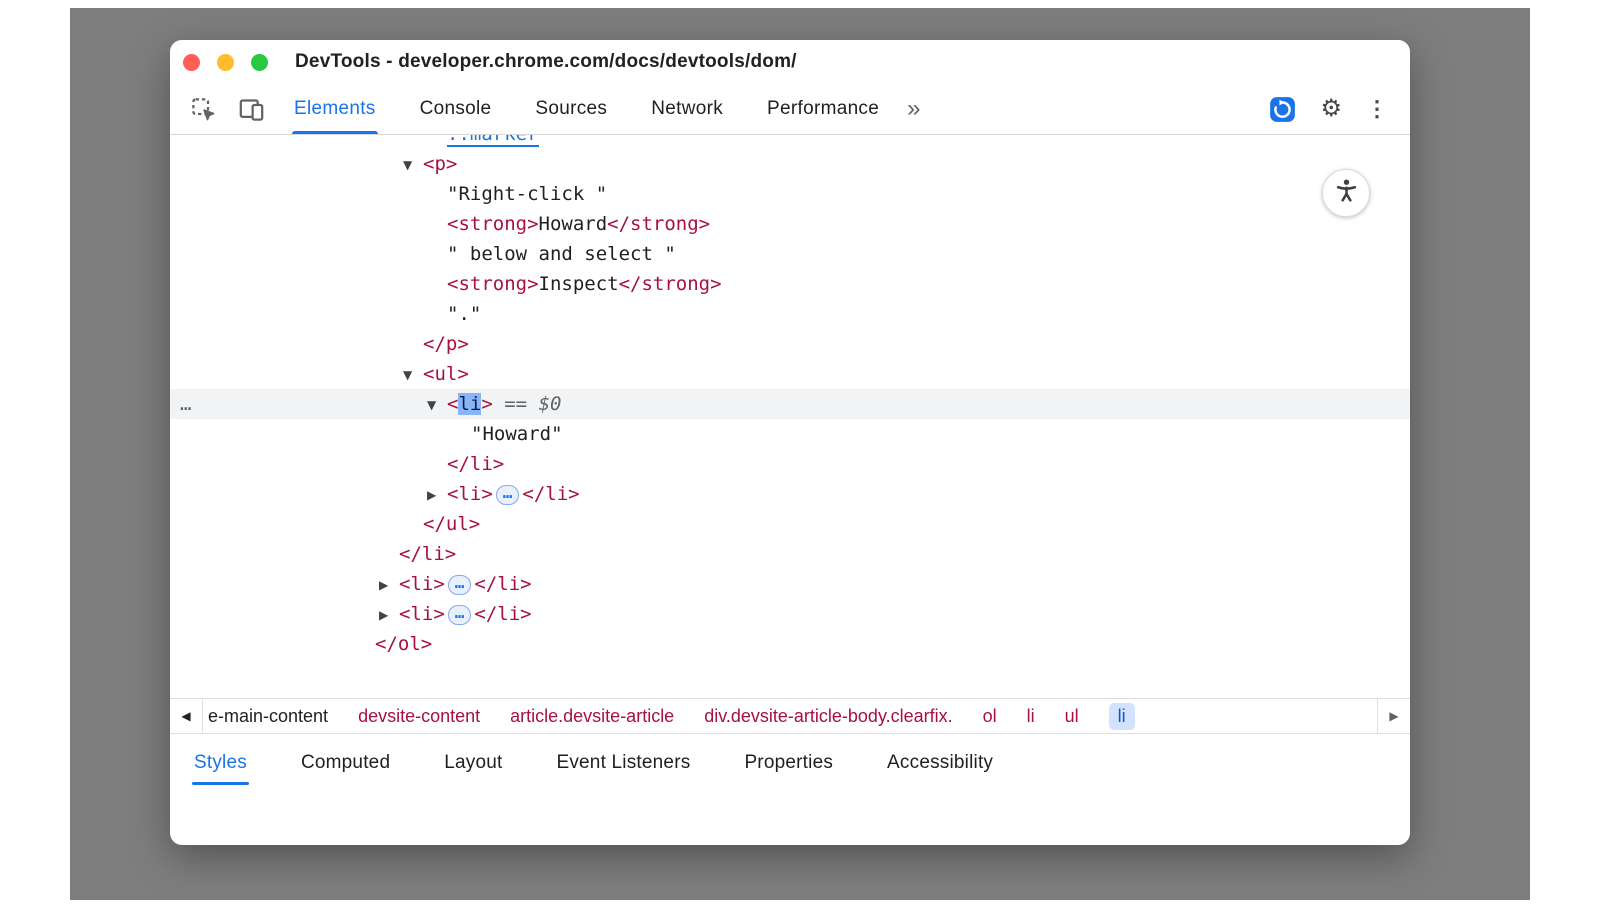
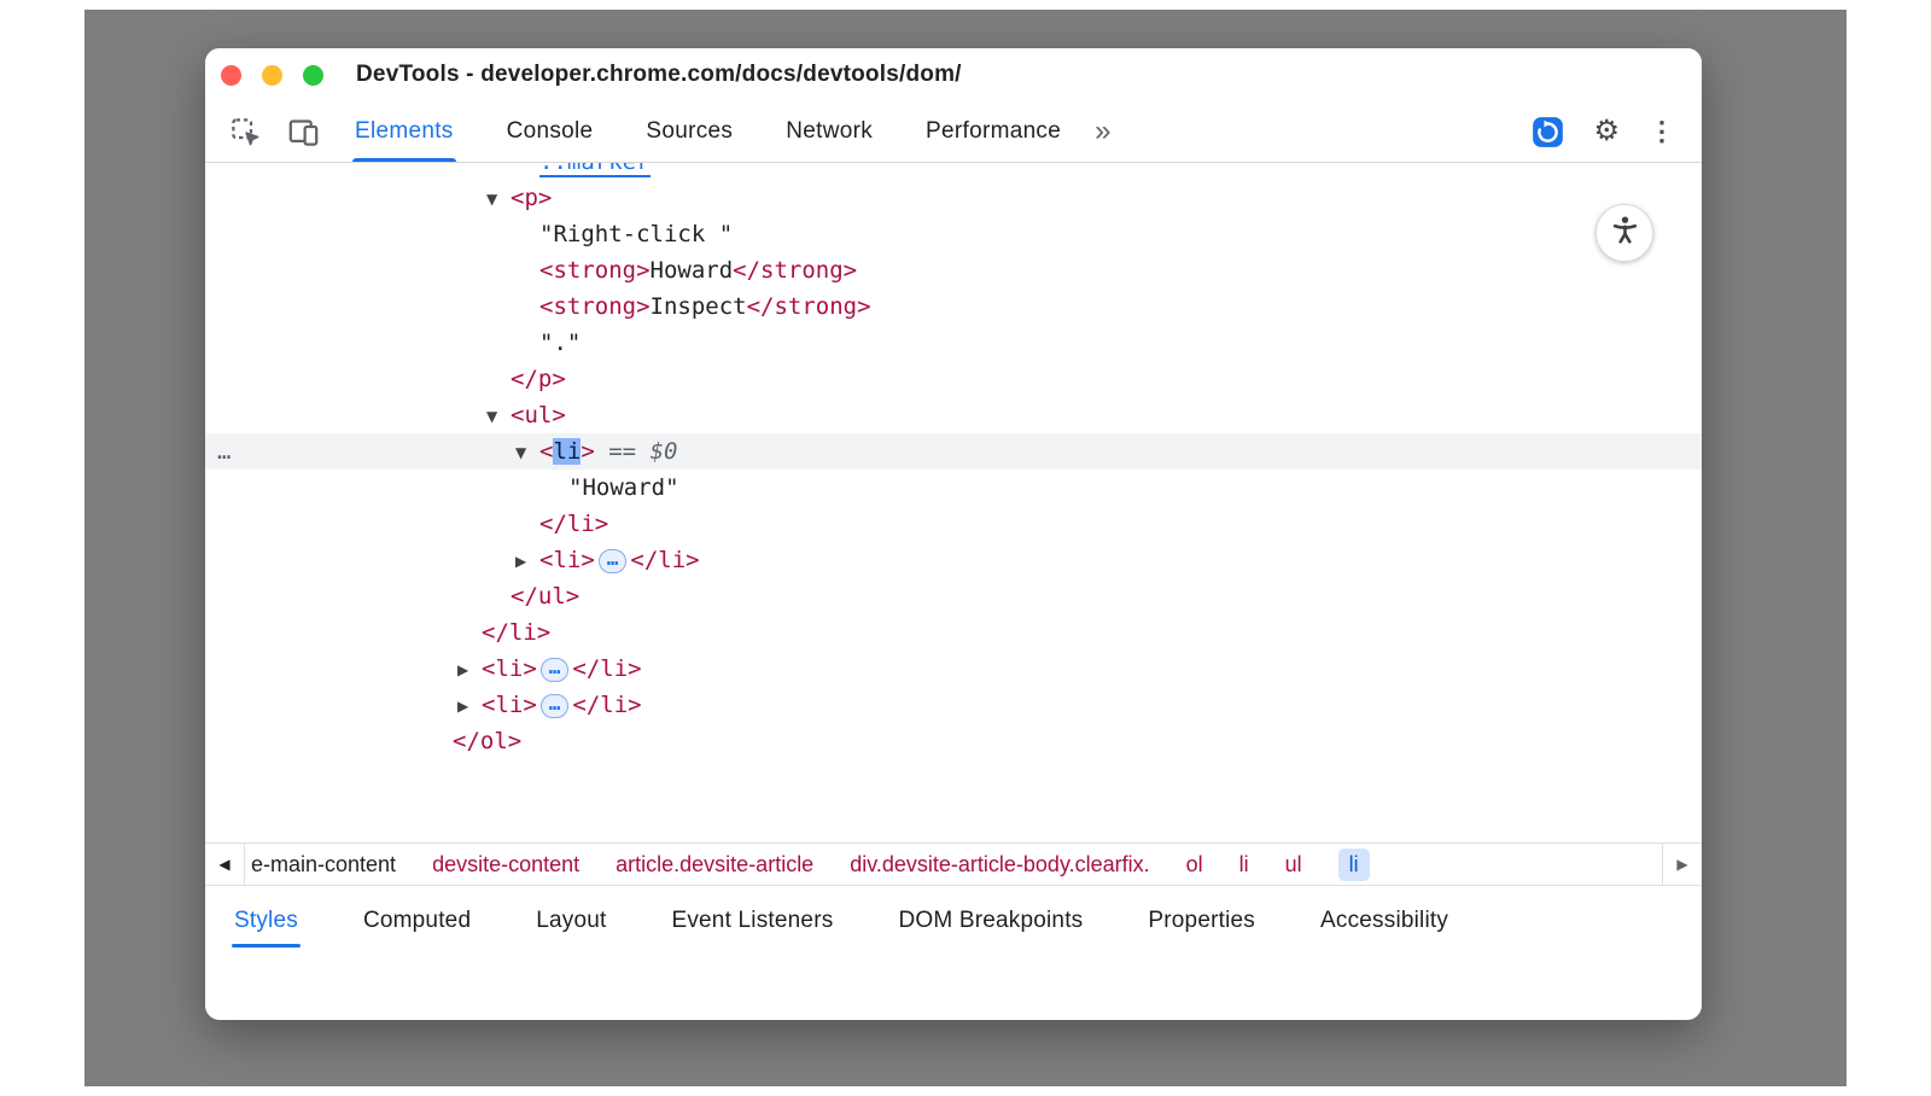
  DevTools - developer.chrome.com/docs/devtools/dom/
  Elements
  Console
  Sources
  Network
  Performance
  »
  ⚙
  ⋮
  ▼ <p>
  "Right-click "
  <strong>Howard</strong>
- " below and select "
  <strong>Inspect</strong>
  "."
  </p>
  ▼ <ul>
  …
  ▼ <li> == $0
  "Howard"
  </li>
  ▶ <li> … </li>
  </ul>
  </li>
  ▶ <li> … </li>
  ▶ <li> … </li>
  </ol>
  ◀
  e-main-content
  devsite-content
  article.devsite-article
  div.devsite-article-body.clearfix.
  ol
  li
  ul
  li
  ▶
  Styles
  Computed
  Layout
  Event Listeners
+ DOM Breakpoints
  Properties
  Accessibility
